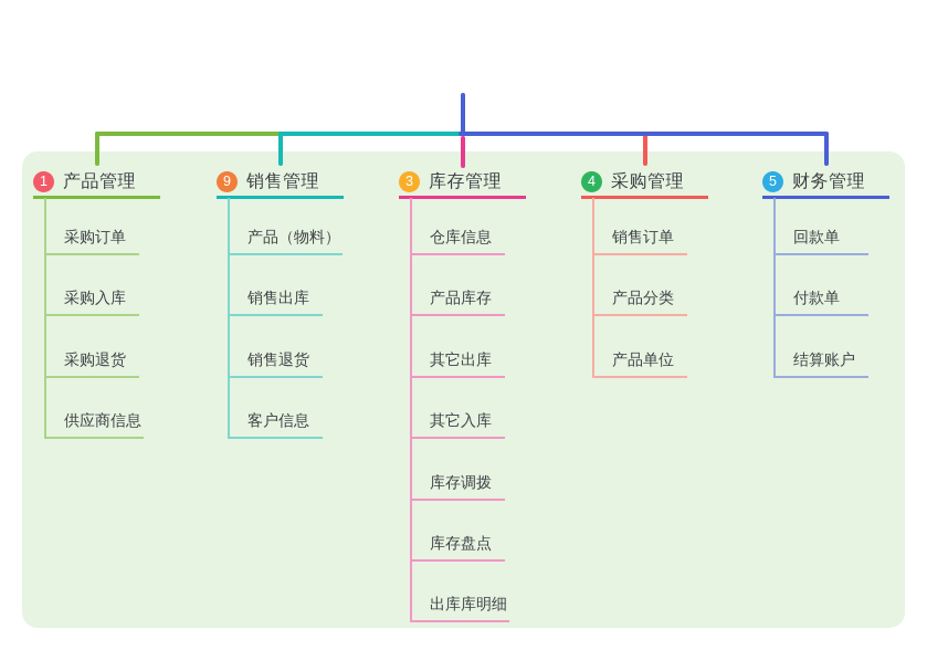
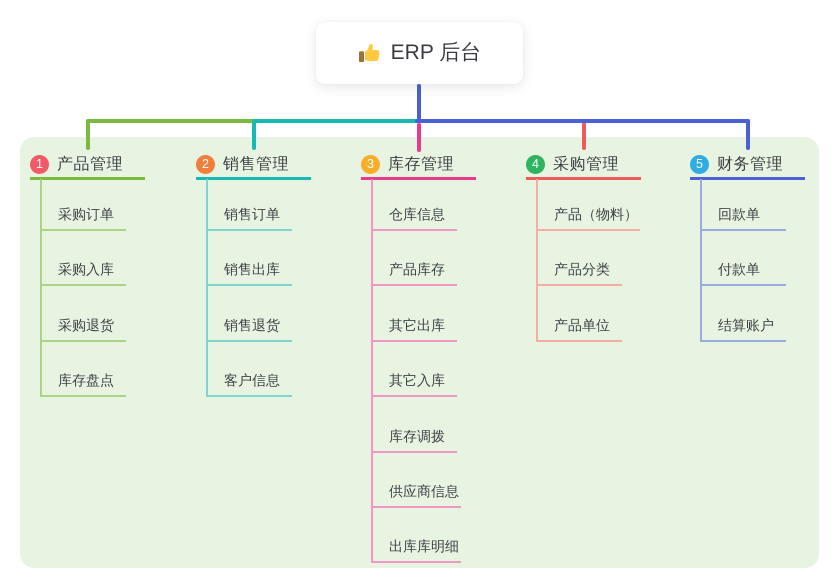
+ ERP 后台
  1
  产品管理
  采购订单
  采购入库
  采购退货
- 供应商信息
+ 库存盘点
- 9
+ 2
  销售管理
- 产品（物料）
+ 销售订单
  销售出库
  销售退货
  客户信息
  3
  库存管理
  仓库信息
  产品库存
  其它出库
  其它入库
  库存调拨
- 库存盘点
+ 供应商信息
  出库库明细
  4
  采购管理
- 销售订单
+ 产品（物料）
  产品分类
  产品单位
  5
  财务管理
  回款单
  付款单
  结算账户
